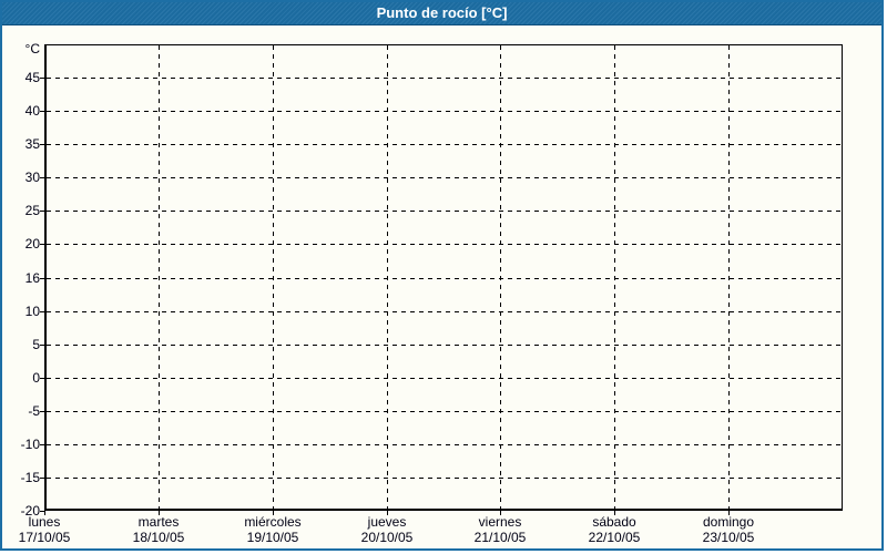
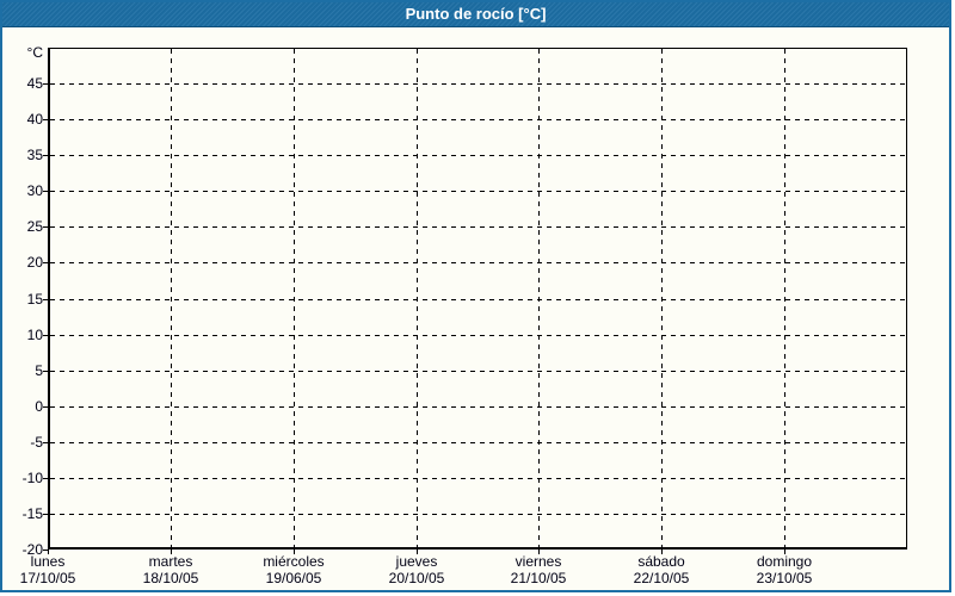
  Punto de rocío [°C]
  domingo
  23/10/05
  sábado
  22/10/05
  viernes
  21/10/05
  jueves
  20/10/05
  miércoles
- 19/10/05
+ 19/06/05
  martes
  18/10/05
  lunes
  17/10/05
  °C
  -20
  -15
  -10
  -5
  0
  5
  10
- 16
+ 15
  20
  25
  30
  35
  40
  45
